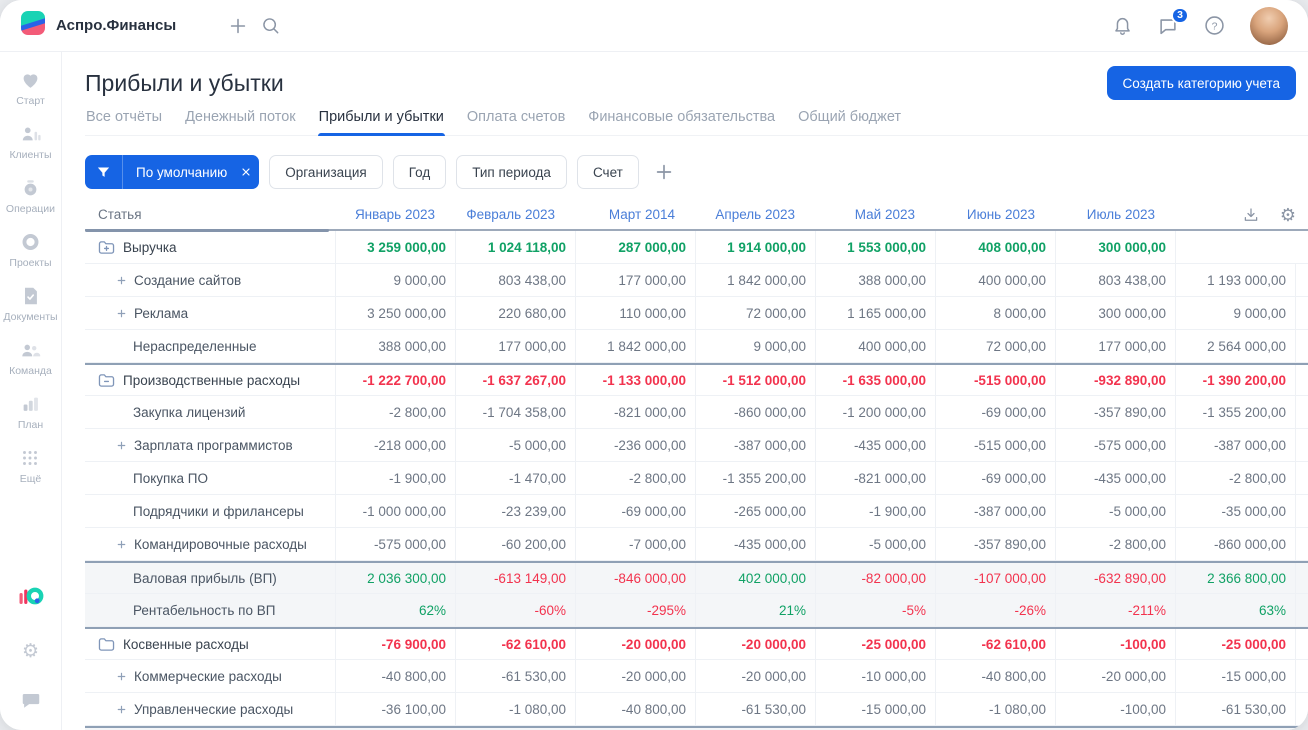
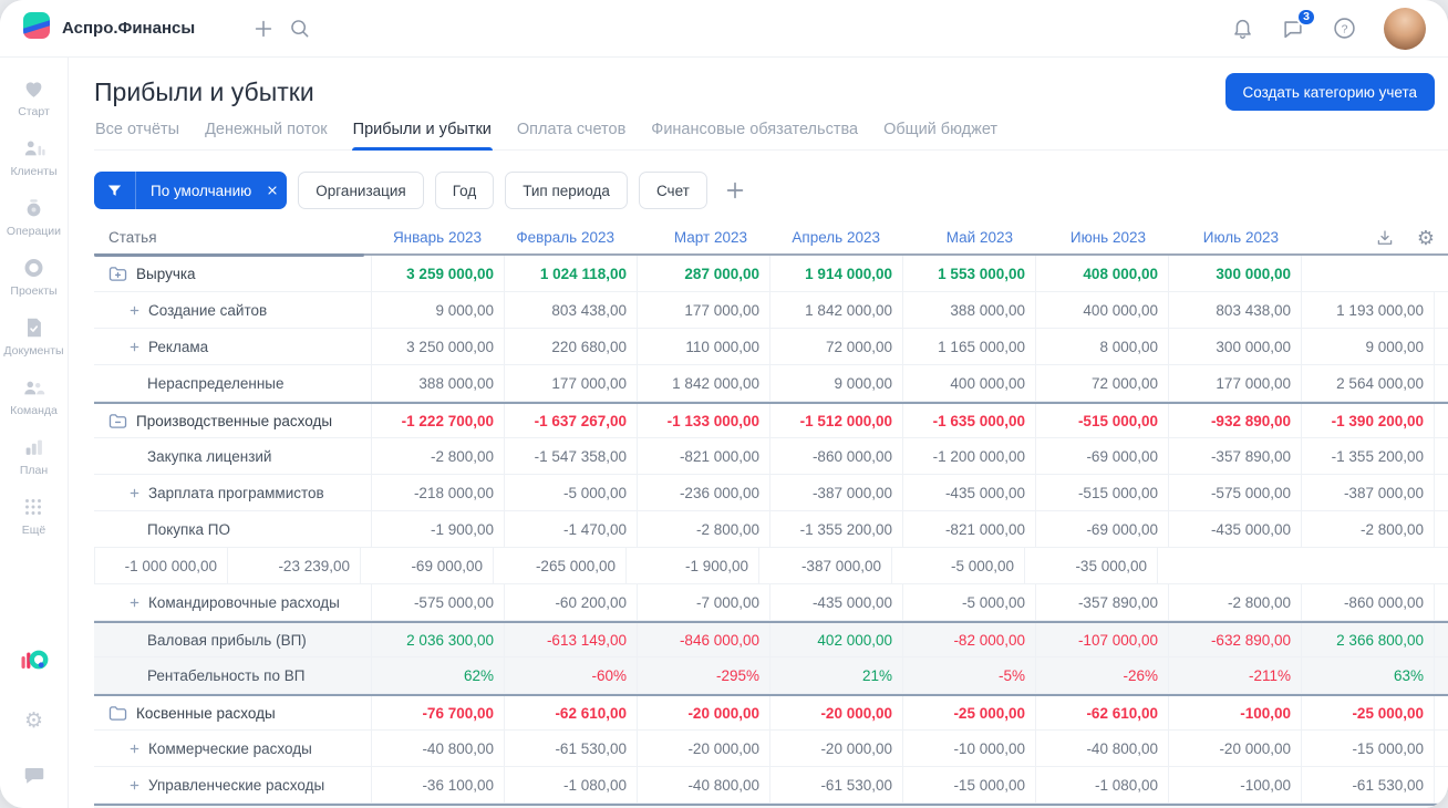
  Аспро.Финансы
  3
  ?
  Старт
  Клиенты
  Операции
  Проекты
  Документы
  Команда
  План
  Ещё
  ⚙
  Прибыли и убытки
  Создать категорию учета
  Все отчёты
  Денежный поток
  Прибыли и убытки
  Оплата счетов
  Финансовые обязательства
  Общий бюджет
  По умолчанию
  Организация
  Год
  Тип периода
  Счет
  Статья
  Январь 2023
  Февраль 2023
- Март 2014
+ Март 2023
  Апрель 2023
  Май 2023
  Июнь 2023
  Июль 2023
  ⚙
  Выручка
  3 259 000,00
  1 024 118,00
  287 000,00
  1 914 000,00
  1 553 000,00
  408 000,00
  300 000,00
  Создание сайтов
  9 000,00
  803 438,00
  177 000,00
  1 842 000,00
  388 000,00
  400 000,00
  803 438,00
  1 193 000,00
  Реклама
  3 250 000,00
  220 680,00
  110 000,00
  72 000,00
  1 165 000,00
  8 000,00
  300 000,00
  9 000,00
  Нераспределенные
  388 000,00
  177 000,00
  1 842 000,00
  9 000,00
  400 000,00
  72 000,00
  177 000,00
  2 564 000,00
  Производственные расходы
  -1 222 700,00
  -1 637 267,00
  -1 133 000,00
  -1 512 000,00
  -1 635 000,00
  -515 000,00
  -932 890,00
  -1 390 200,00
  Закупка лицензий
  -2 800,00
- -1 704 358,00
+ -1 547 358,00
  -821 000,00
  -860 000,00
  -1 200 000,00
  -69 000,00
  -357 890,00
  -1 355 200,00
  Зарплата программистов
  -218 000,00
  -5 000,00
  -236 000,00
  -387 000,00
  -435 000,00
  -515 000,00
  -575 000,00
  -387 000,00
  Покупка ПО
  -1 900,00
  -1 470,00
  -2 800,00
  -1 355 200,00
  -821 000,00
  -69 000,00
  -435 000,00
  -2 800,00
- Подрядчики и фрилансеры
  -1 000 000,00
  -23 239,00
  -69 000,00
  -265 000,00
  -1 900,00
  -387 000,00
  -5 000,00
  -35 000,00
  Командировочные расходы
  -575 000,00
  -60 200,00
  -7 000,00
  -435 000,00
  -5 000,00
  -357 890,00
  -2 800,00
  -860 000,00
  Валовая прибыль (ВП)
  2 036 300,00
  -613 149,00
  -846 000,00
  402 000,00
  -82 000,00
  -107 000,00
  -632 890,00
  2 366 800,00
  Рентабельность по ВП
  62%
  -60%
  -295%
  21%
  -5%
  -26%
  -211%
  63%
  Косвенные расходы
- -76 900,00
+ -76 700,00
  -62 610,00
  -20 000,00
  -20 000,00
  -25 000,00
  -62 610,00
  -100,00
  -25 000,00
  Коммерческие расходы
  -40 800,00
  -61 530,00
  -20 000,00
  -20 000,00
  -10 000,00
  -40 800,00
  -20 000,00
  -15 000,00
  Управленческие расходы
  -36 100,00
  -1 080,00
  -40 800,00
  -61 530,00
  -15 000,00
  -1 080,00
  -100,00
  -61 530,00
